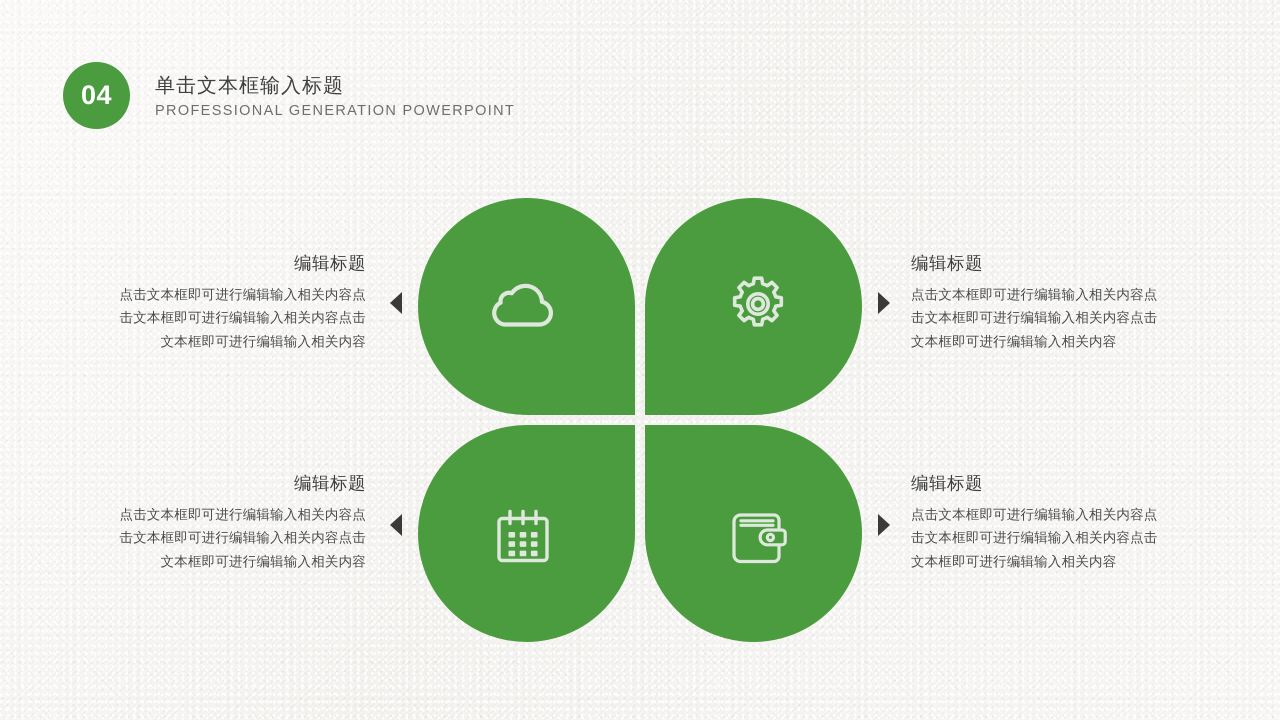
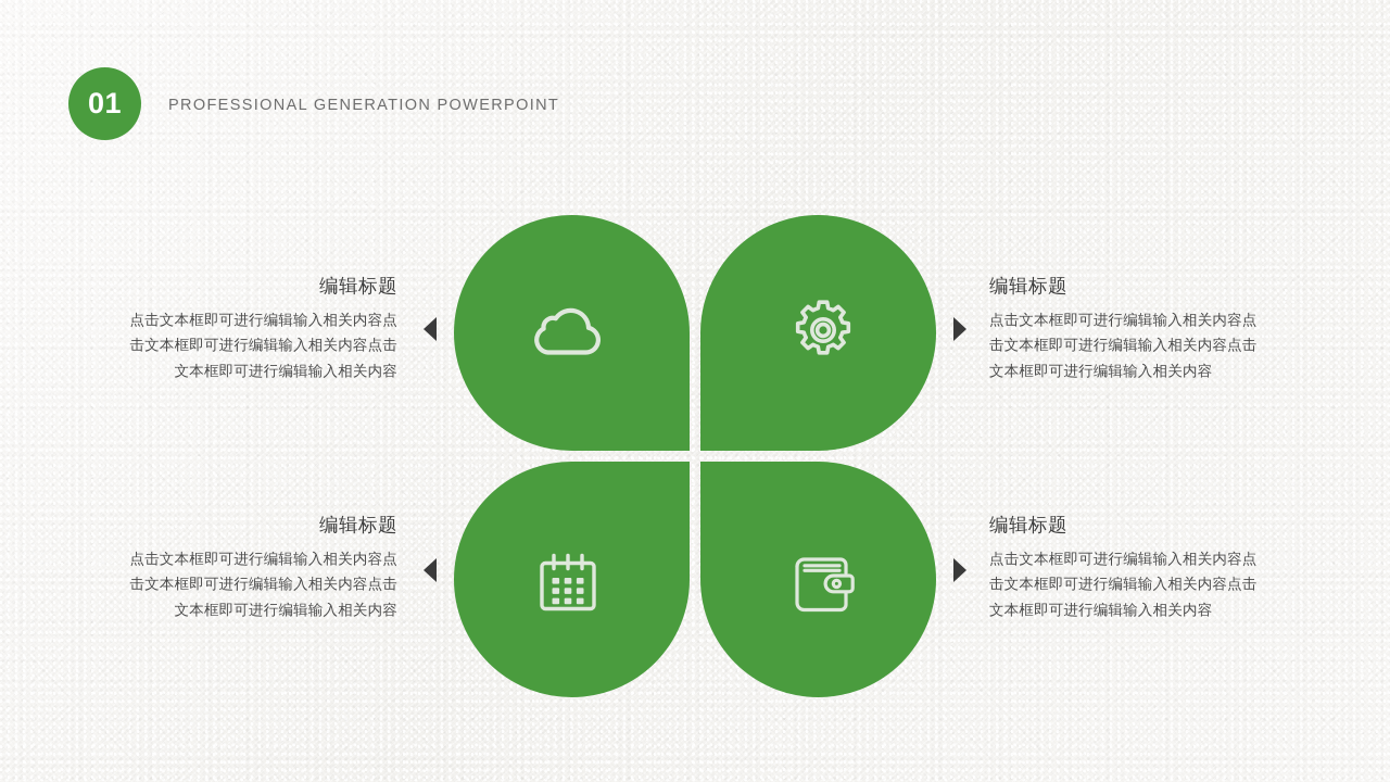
- 04
+ 01
- 单击文本框输入标题
  PROFESSIONAL GENERATION POWERPOINT
  编辑标题
  点击文本框即可进行编辑输入相关内容点击文本框即可进行编辑输入相关内容点击文本框即可进行编辑输入相关内容
  编辑标题
  点击文本框即可进行编辑输入相关内容点击文本框即可进行编辑输入相关内容点击文本框即可进行编辑输入相关内容
  编辑标题
  点击文本框即可进行编辑输入相关内容点击文本框即可进行编辑输入相关内容点击文本框即可进行编辑输入相关内容
  编辑标题
  点击文本框即可进行编辑输入相关内容点击文本框即可进行编辑输入相关内容点击文本框即可进行编辑输入相关内容
